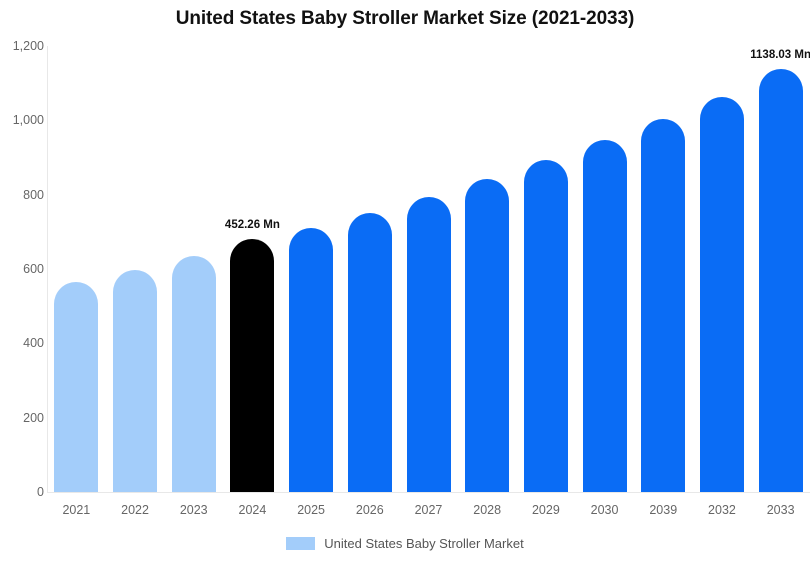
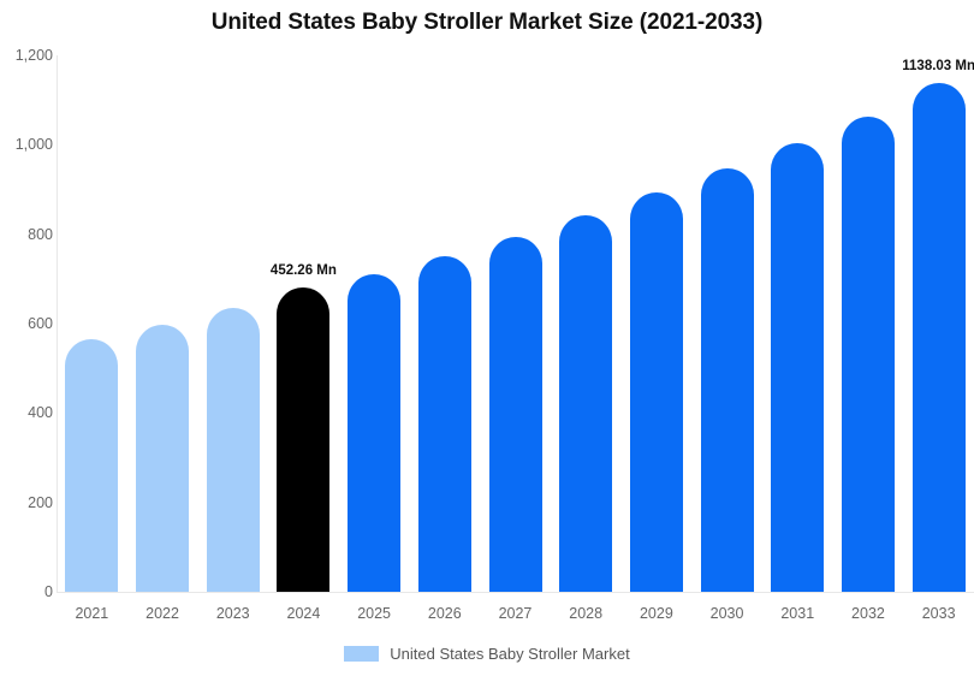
  United States Baby Stroller Market Size (2021-2033)
  0
  200
  400
  600
  800
  1,000
  1,200
  452.26 Mn
  1138.03 Mn
  2021
  2022
  2023
  2024
  2025
  2026
  2027
  2028
  2029
  2030
- 2039
+ 2031
  2032
  2033
  United States Baby Stroller Market
